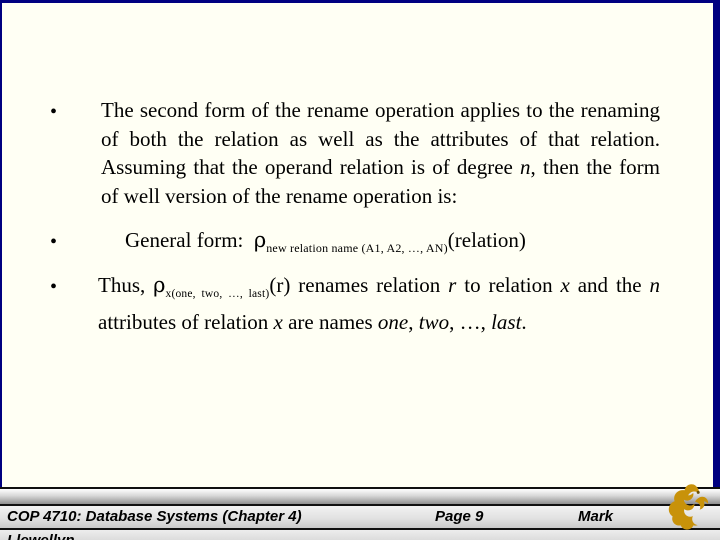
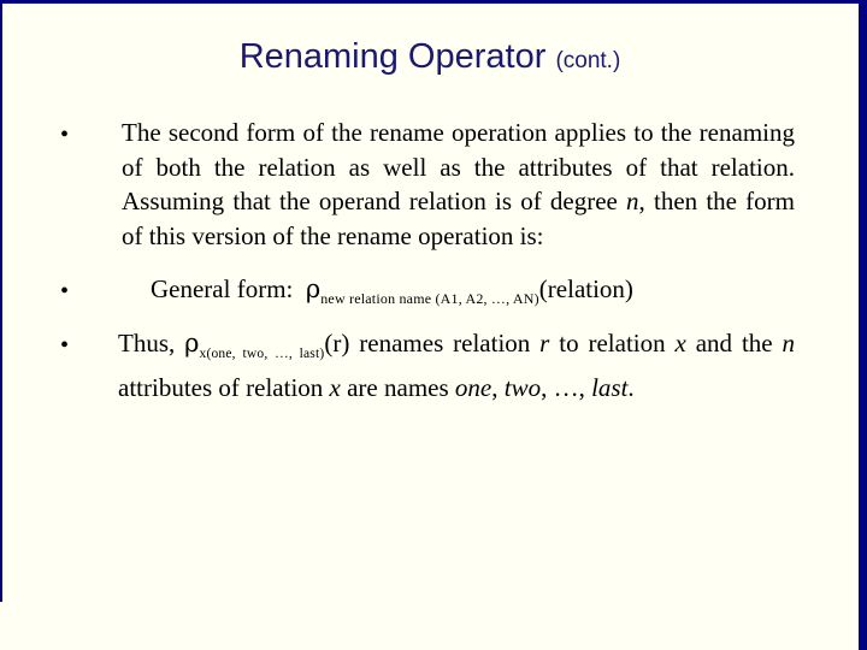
+ Renaming Operator (cont.)
  •
- The second form of the rename operation applies to the renaming of both the relation as well as the attributes of that relation. Assuming that the operand relation is of degree n, then the form of well version of the rename operation is:
+ The second form of the rename operation applies to the renaming of both the relation as well as the attributes of that relation. Assuming that the operand relation is of degree n, then the form of this version of the rename operation is:
  •
  General form: ρnew relation name (A1, A2, …, AN)(relation)
  •
  Thus, ρx(one, two, …, last)(r) renames relation r to relation x and the n attributes of relation x are names one, two, …, last.
- COP 4710: Database Systems (Chapter 4)
- Page 9
- Mark
